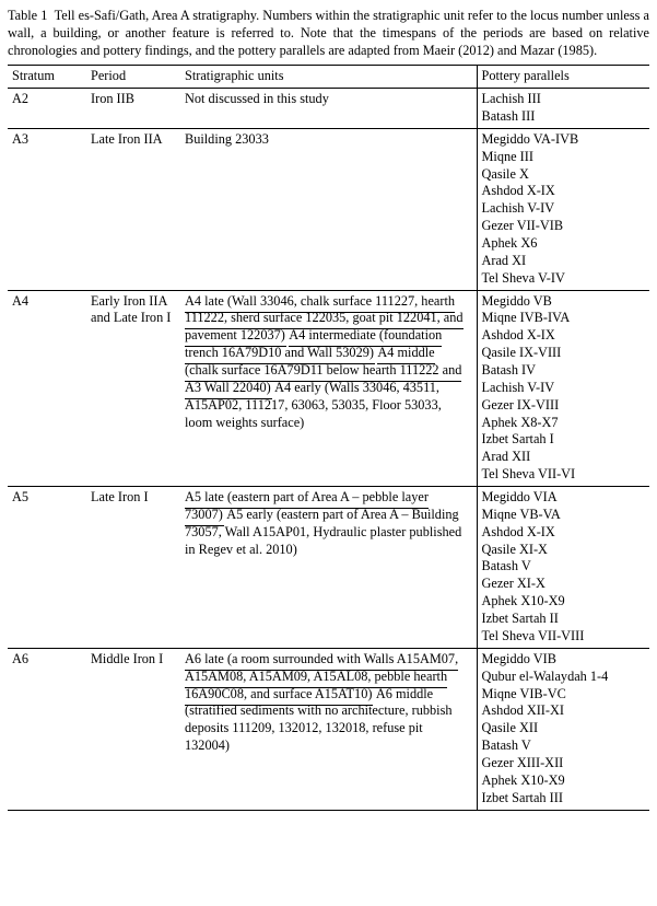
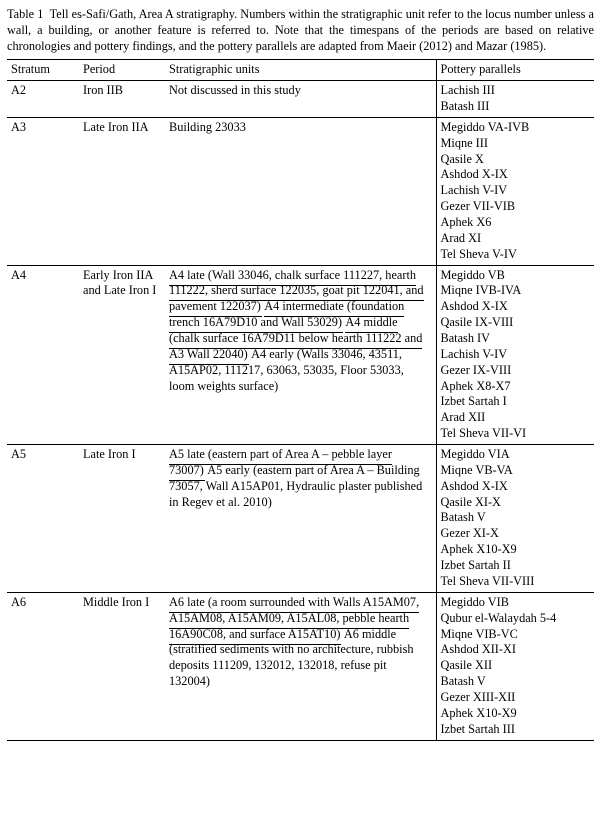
  Table 1 Tell es-Safi/Gath, Area A stratigraphy. Numbers within the stratigraphic unit refer to the locus number unless a wall, a building, or another feature is referred to. Note that the timespans of the periods are based on relative chronologies and pottery findings, and the pottery parallels are adapted from Maeir (2012) and Mazar (1985).
  Stratum	Period	Stratigraphic units	Pottery parallels
  A2	Iron IIB	Not discussed in this study	Lachish III Batash III
  A3	Late Iron IIA	Building 23033	Megiddo VA-IVB Miqne III Qasile X Ashdod X-IX Lachish V-IV Gezer VII-VIB Aphek X6 Arad XI Tel Sheva V-IV
  A4	Early Iron IIA and Late Iron I	A4 late (Wall 33046, chalk surface 111227, hearth 111222, sherd surface 122035, goat pit 122041, and pavement 122037) A4 intermediate (foundation trench 16A79D10 and Wall 53029) A4 middle (chalk surface 16A79D11 below hearth 111222 and A3 Wall 22040) A4 early (Walls 33046, 43511, A15AP02, 111217, 63063, 53035, Floor 53033, loom weights surface)	Megiddo VB Miqne IVB-IVA Ashdod X-IX Qasile IX-VIII Batash IV Lachish V-IV Gezer IX-VIII Aphek X8-X7 Izbet Sartah I Arad XII Tel Sheva VII-VI
  A5	Late Iron I	A5 late (eastern part of Area A – pebble layer 73007) A5 early (eastern part of Area A – Building 73057, Wall A15AP01, Hydraulic plaster published in Regev et al. 2010)	Megiddo VIA Miqne VB-VA Ashdod X-IX Qasile XI-X Batash V Gezer XI-X Aphek X10-X9 Izbet Sartah II Tel Sheva VII-VIII
- A6	Middle Iron I	A6 late (a room surrounded with Walls A15AM07, A15AM08, A15AM09, A15AL08, pebble hearth 16A90C08, and surface A15AT10) A6 middle (stratified sediments with no architecture, rubbish deposits 111209, 132012, 132018, refuse pit 132004)	Megiddo VIB Qubur el-Walaydah 1-4 Miqne VIB-VC Ashdod XII-XI Qasile XII Batash V Gezer XIII-XII Aphek X10-X9 Izbet Sartah III
+ A6	Middle Iron I	A6 late (a room surrounded with Walls A15AM07, A15AM08, A15AM09, A15AL08, pebble hearth 16A90C08, and surface A15AT10) A6 middle (stratified sediments with no architecture, rubbish deposits 111209, 132012, 132018, refuse pit 132004)	Megiddo VIB Qubur el-Walaydah 5-4 Miqne VIB-VC Ashdod XII-XI Qasile XII Batash V Gezer XIII-XII Aphek X10-X9 Izbet Sartah III
